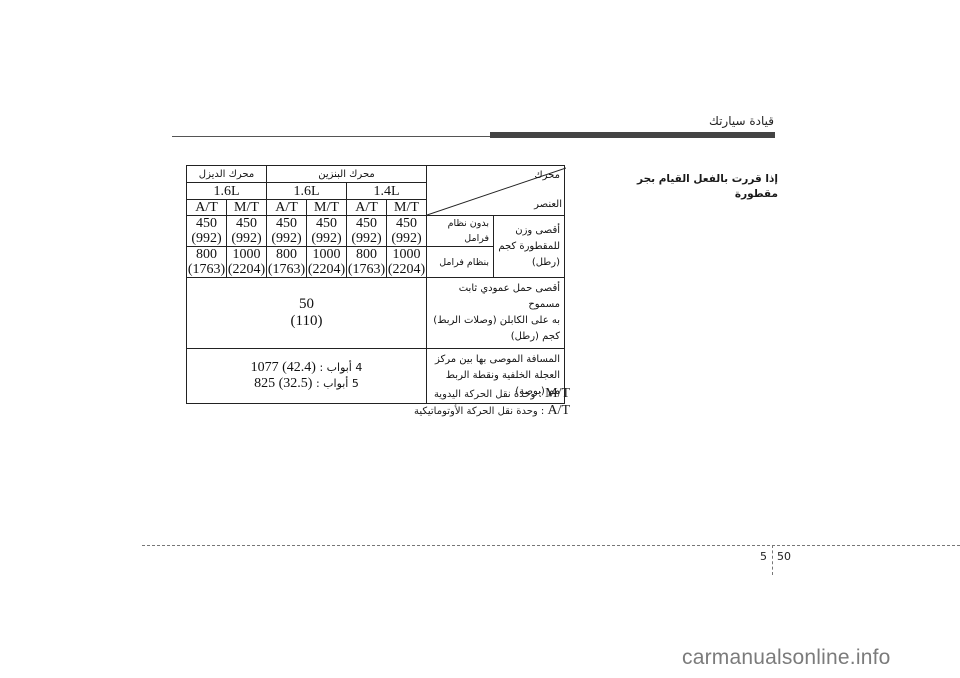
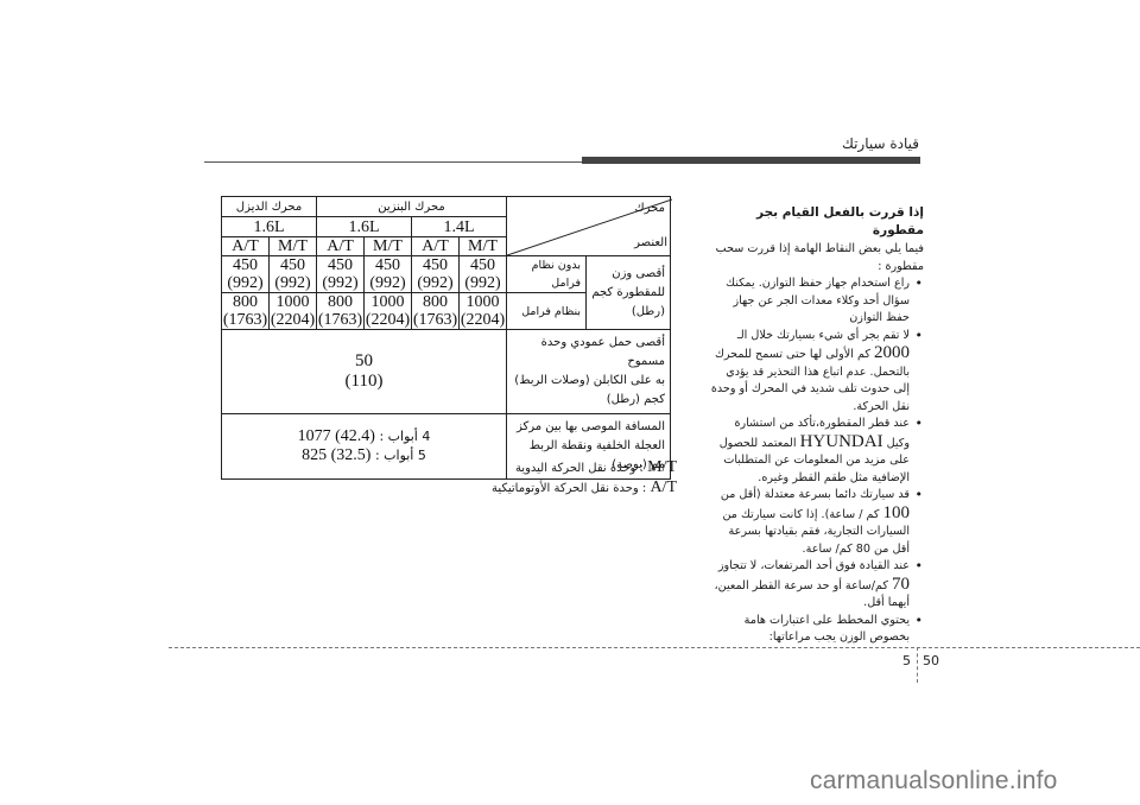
  قيادة سيارتك
  محرك الديزل	محرك البنزين	محرك العنصر
  1.6L	1.6L	1.4L
  A/T	M/T	A/T	M/T	A/T	M/T
  450(992)	450(992)	450(992)	450(992)	450(992)	450(992)	بدون نظام فرامل	أقصى وزن للمقطورة كجم (رطل)
  800(1763)	1000(2204)	800(1763)	1000(2204)	800(1763)	1000(2204)	بنظام فرامل
- 50 (110)	أقصى حمل عمودي ثابت مسموح به على الكابلن (وصلات الربط) كجم (رطل)
+ 50 (110)	أقصى حمل عمودي وحدة مسموح به على الكابلن (وصلات الربط) كجم (رطل)
  4 أبواب : 1077 (42.4) 5 أبواب : 825 (32.5)	المسافة الموصى بها بين مركز العجلة الخلفية ونقطة الربط مم (بوصة)
  M/T : وحدة نقل الحركة اليدوية
  A/T : وحدة نقل الحركة الأوتوماتيكية
  إذا قررت بالفعل القيام بجر مقطورة
+ فيما يلي بعض النقاط الهامة إذا قررت سحب مقطورة :
+ راع استخدام جهاز حفظ التوازن. يمكنك سؤال أحد وكلاء معدات الجر عن جهاز حفظ التوازن
+ لا تقم بجر أي شيء بسيارتك خلال الـ 2000 كم الأولى لها حتى تسمح للمحرك بالتحمل. عدم اتباع هذا التحذير قد يؤدي إلى حدوث تلف شديد في المحرك أو وحدة نقل الحركة.
+ عند قطر المقطورة،تأكد من استشارة وكيل HYUNDAI المعتمد للحصول على مزيد من المعلومات عن المتطلبات الإضافية مثل طقم القطر وغيره.
+ قد سيارتك دائما بسرعة معتدلة (أقل من 100 كم / ساعة). إذا كانت سيارتك من السيارات التجارية، فقم بقيادتها بسرعة أقل من 80 كم/ ساعة.
+ عند القيادة فوق أحد المرتفعات، لا تتجاوز 70 كم/ساعة أو حد سرعة القطر المعين، أيهما أقل.
+ يحتوي المخطط على اعتبارات هامة بخصوص الوزن يجب مراعاتها:
  5
  50
  carmanualsonline.info
